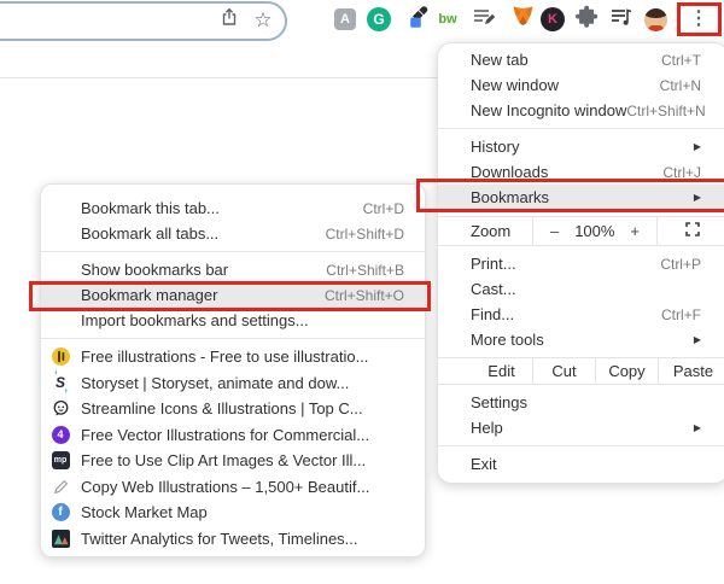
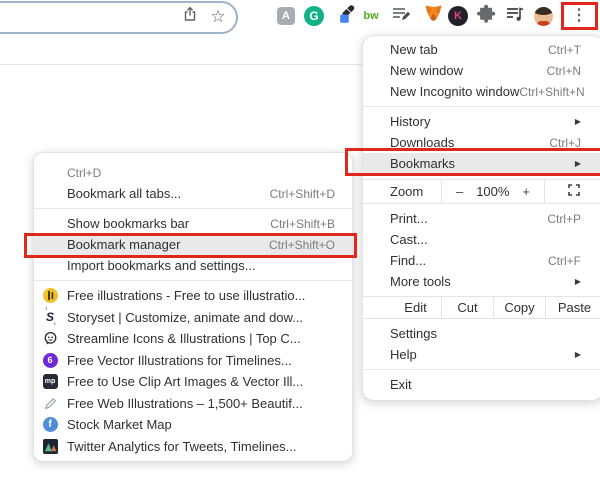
  ☆
  A
  G
  bw
  K
  ⋮
- Bookmark this tab...
  Ctrl+D
  Bookmark all tabs...
  Ctrl+Shift+D
  Show bookmarks bar
  Ctrl+Shift+B
  Bookmark manager
  Ctrl+Shift+O
  Import bookmarks and settings...
  Free illustrations - Free to use illustratio...
  S
- Storyset | Storyset, animate and dow...
+ Storyset | Customize, animate and dow...
  Streamline Icons & Illustrations | Top C...
- 4
+ 6
- Free Vector Illustrations for Commercial...
+ Free Vector Illustrations for Timelines...
  Free to Use Clip Art Images & Vector Ill...
- Copy Web Illustrations – 1,500+ Beautif...
+ Free Web Illustrations – 1,500+ Beautif...
  f
  Stock Market Map
  Twitter Analytics for Tweets, Timelines...
  New tab
  Ctrl+T
  New window
  Ctrl+N
  New Incognito window
  Ctrl+Shift+N
  History
  ▶
  Downloads
  Ctrl+J
  Bookmarks
  ▶
  Zoom
  –
  100%
  +
  Print...
  Ctrl+P
  Cast...
  Find...
  Ctrl+F
  More tools
  ▶
  Edit
  Cut
  Copy
  Paste
  Settings
  Help
  ▶
  Exit
